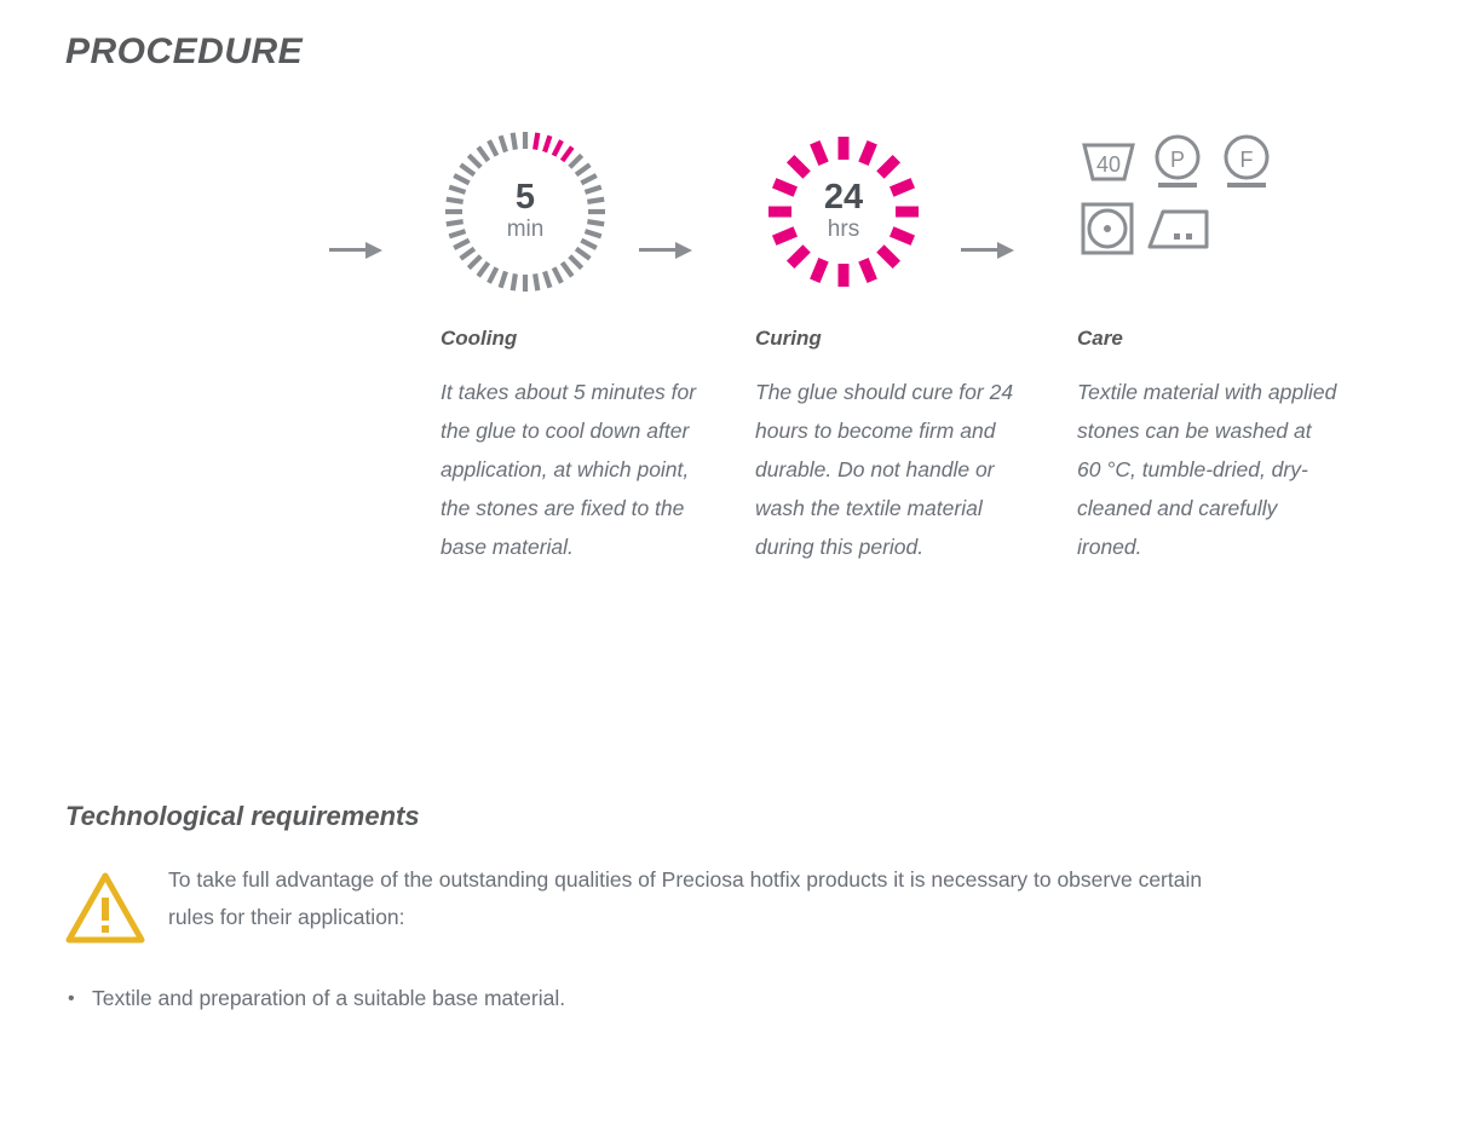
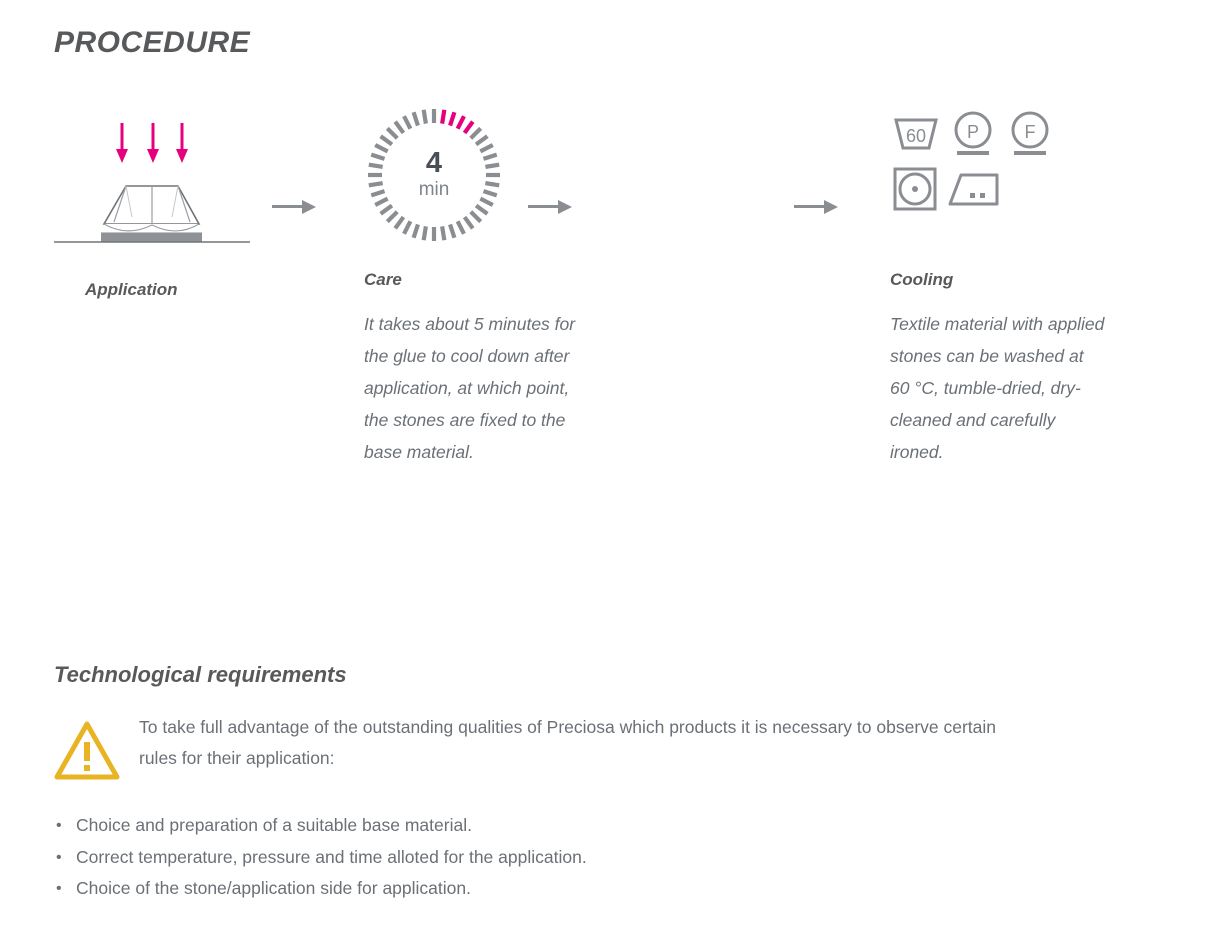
  PROCEDURE
+ Application
- 5
+ 4
  min
- Cooling
+ Care
  It takes about 5 minutes for the glue to cool down after application, at which point, the stones are fixed to the base material.
- 24
- hrs
- Curing
- The glue should cure for 24 hours to become firm and durable. Do not handle or wash the textile material during this period.
- 40
+ 60
  P
  F
- Care
+ Cooling
  Textile material with applied stones can be washed at 60 °C, tumble-dried, dry-cleaned and carefully ironed.
  Technological requirements
- To take full advantage of the outstanding qualities of Preciosa hotfix products it is necessary to observe certain rules for their application:
+ To take full advantage of the outstanding qualities of Preciosa which products it is necessary to observe certain rules for their application:
- Textile and preparation of a suitable base material.
+ Choice and preparation of a suitable base material.
+ Correct temperature, pressure and time alloted for the application.
+ Choice of the stone/application side for application.
